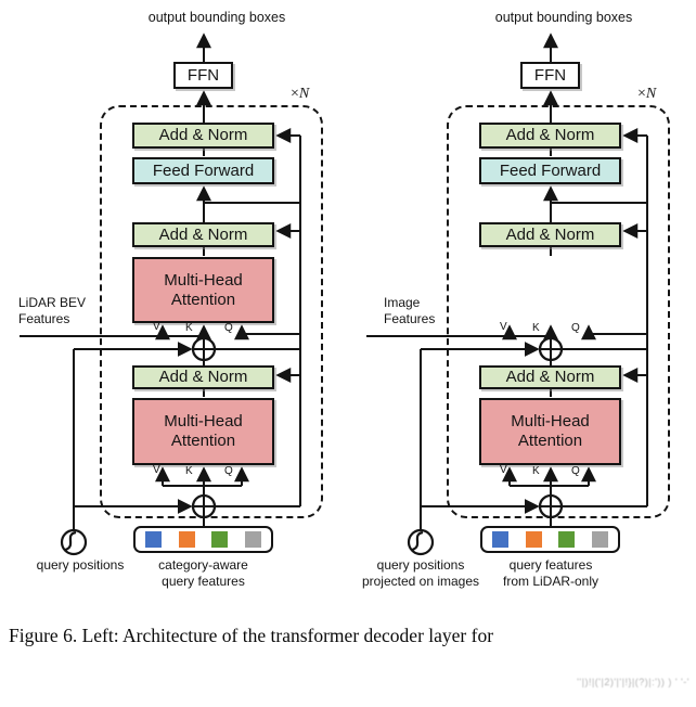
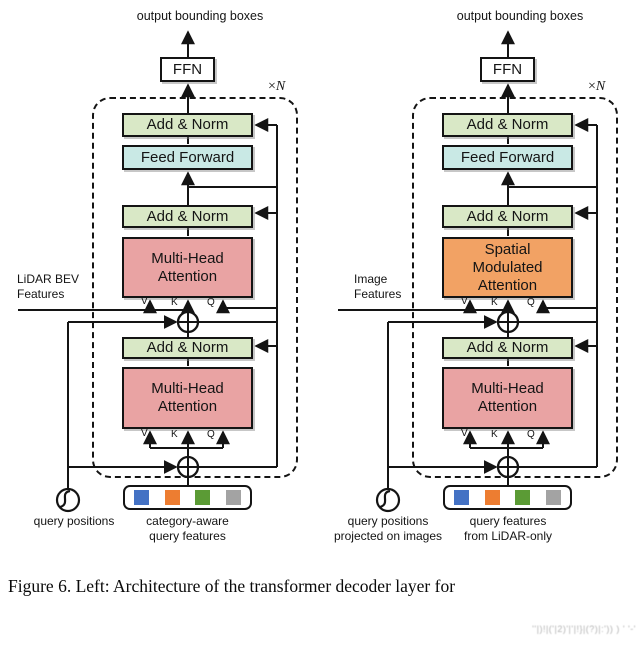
  output bounding boxes
  FFN
  ×N
  Add & Norm
  Feed Forward
  Add & Norm
  Multi-Head Attention
  Add & Norm
  Multi-Head Attention
  V
  K
  Q
  V
  K
  Q
  LiDAR BEV
  Features
  query positions
  category-aware
  query features
  output bounding boxes
  FFN
  ×N
  Add & Norm
  Feed Forward
  Add & Norm
+ Spatial Modulated Attention
  Add & Norm
  Multi-Head Attention
  V
  K
  Q
  V
  K
  Q
  Image
  Features
  query positions
  projected on images
  query features
  from LiDAR-only
  Figure 6. Left: Architecture of the transformer decoder layer for
  ''|)!|('|2)'|'|!}|(?)|:')) ) ' '-'
